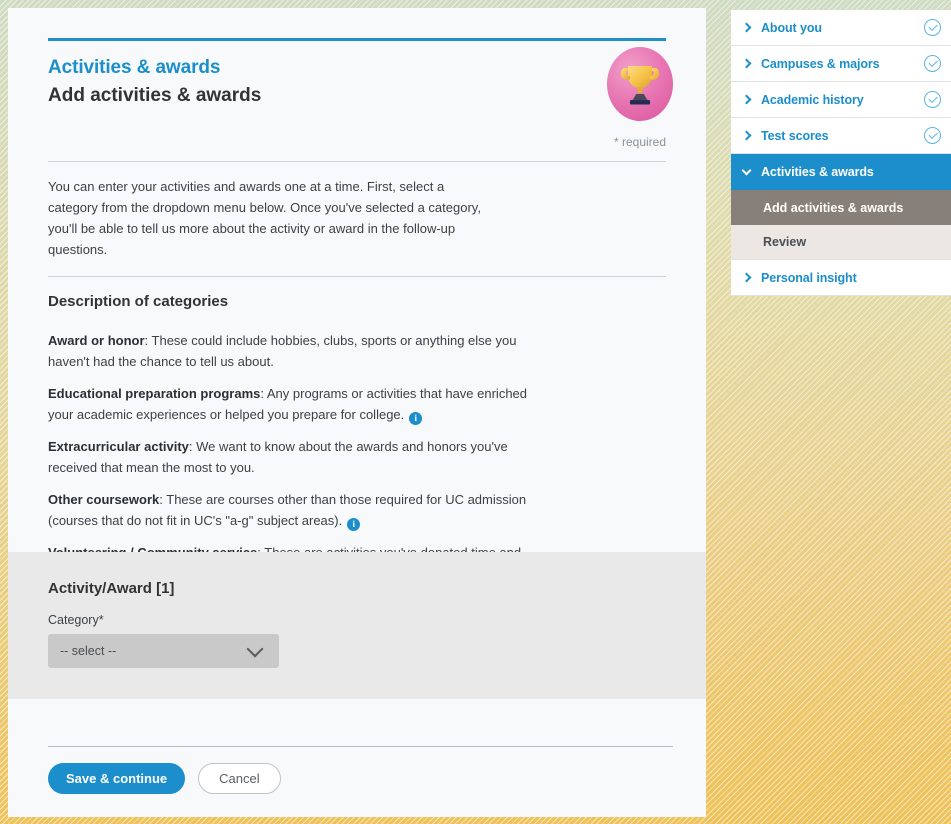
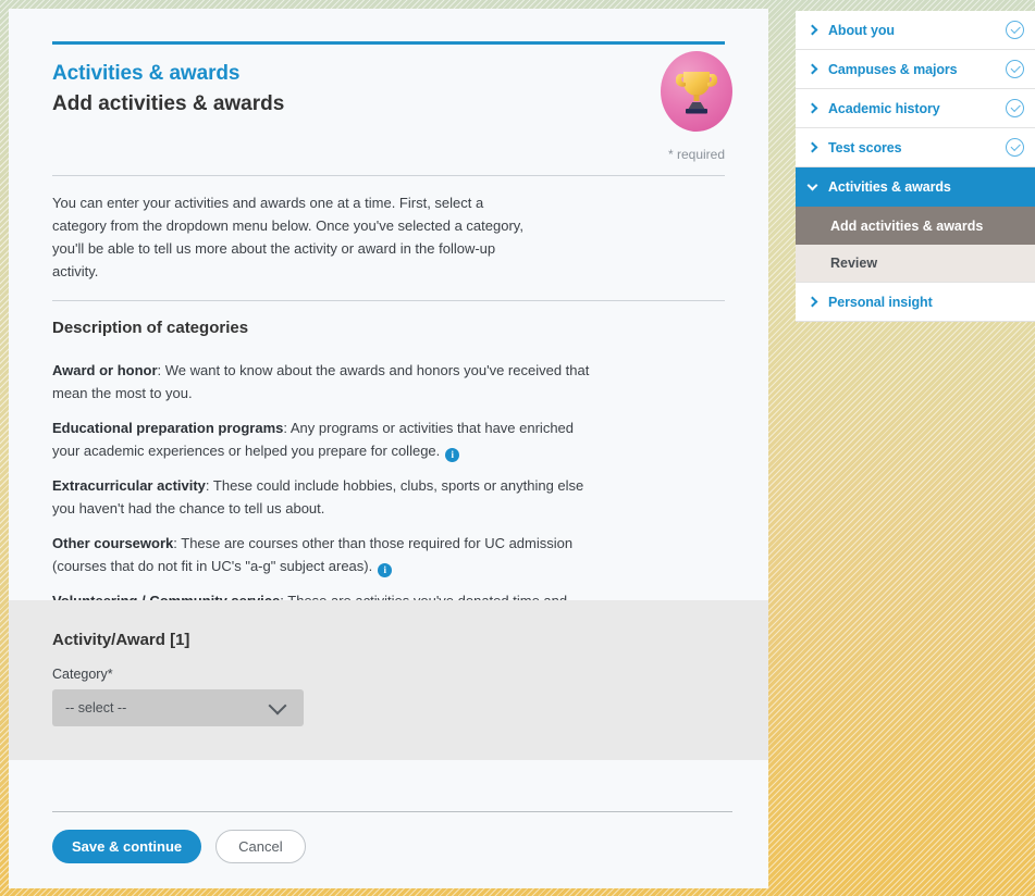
  Activities & awards
  Add activities & awards
  * required
- You can enter your activities and awards one at a time. First, select a category from the dropdown menu below. Once you've selected a category, you'll be able to tell us more about the activity or award in the follow-up questions.
+ You can enter your activities and awards one at a time. First, select a category from the dropdown menu below. Once you've selected a category, you'll be able to tell us more about the activity or award in the follow-up activity.
  Description of categories
- Award or honor: These could include hobbies, clubs, sports or anything else you haven't had the chance to tell us about.
+ Award or honor: We want to know about the awards and honors you've received that mean the most to you.
  Educational preparation programs: Any programs or activities that have enriched your academic experiences or helped you prepare for college. i
- Extracurricular activity: We want to know about the awards and honors you've received that mean the most to you.
+ Extracurricular activity: These could include hobbies, clubs, sports or anything else you haven't had the chance to tell us about.
  Other coursework: These are courses other than those required for UC admission (courses that do not fit in UC's "a-g" subject areas). i
  Activity/Award [1]
  Category*
  -- select --
  Save & continue
  Cancel
  About you
  Campuses & majors
  Academic history
  Test scores
  Activities & awards
  Add activities & awards
  Review
  Personal insight
